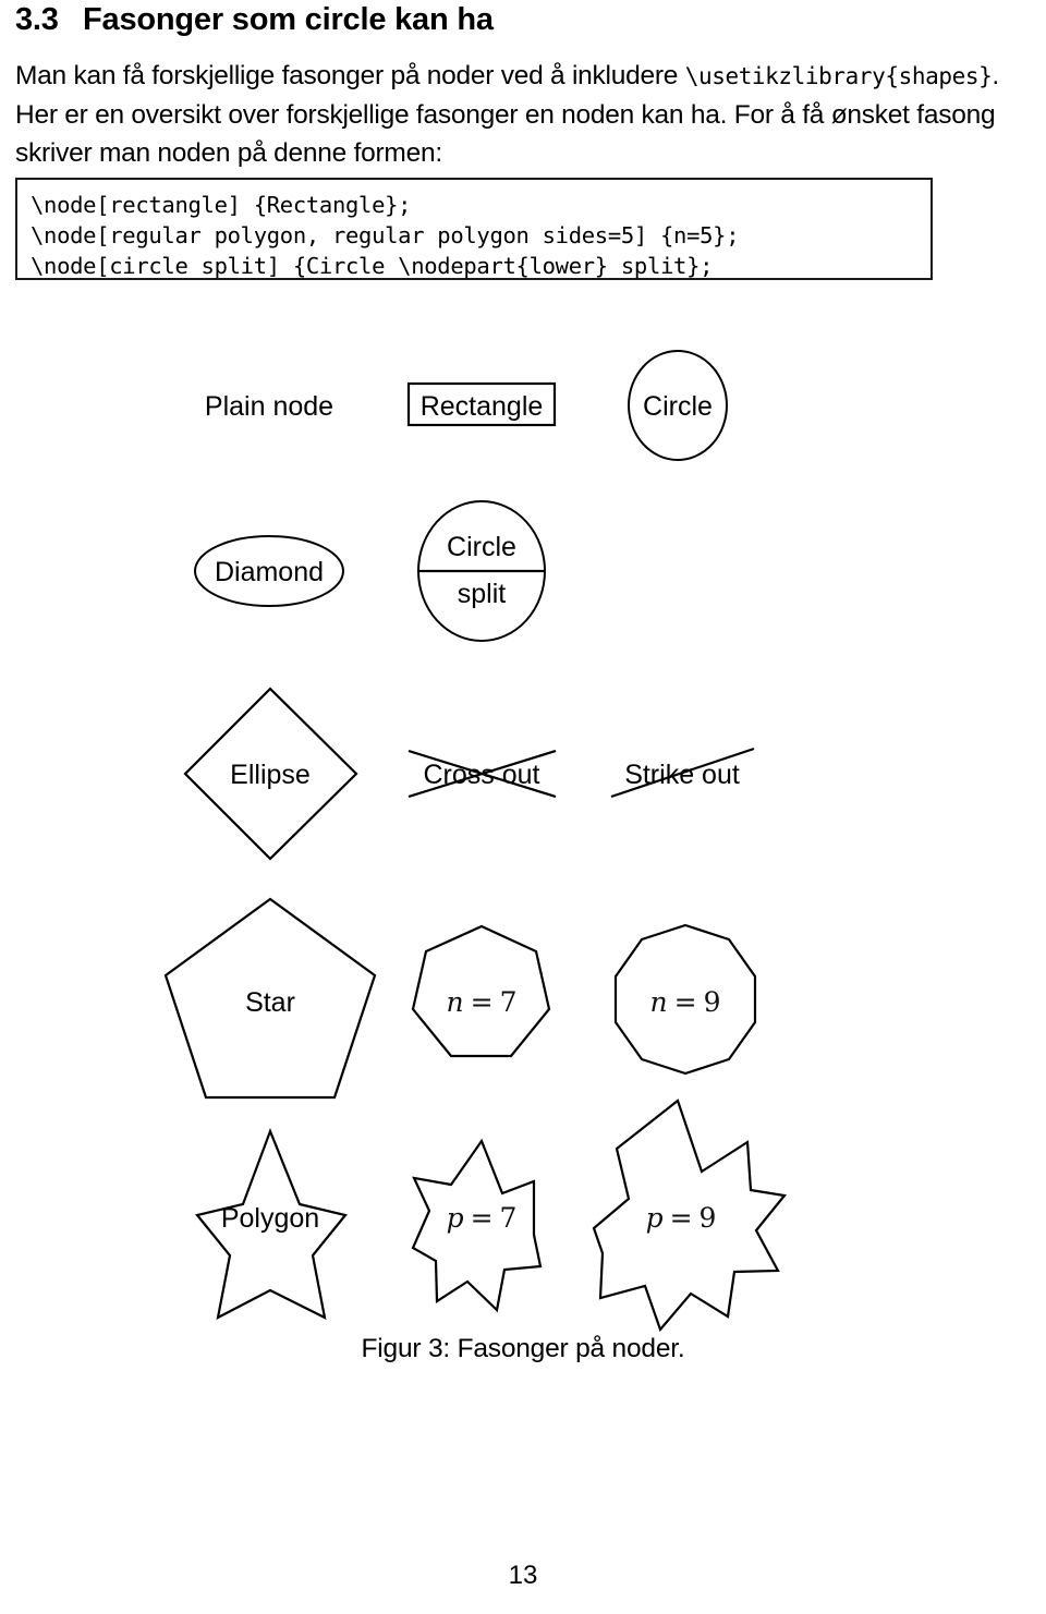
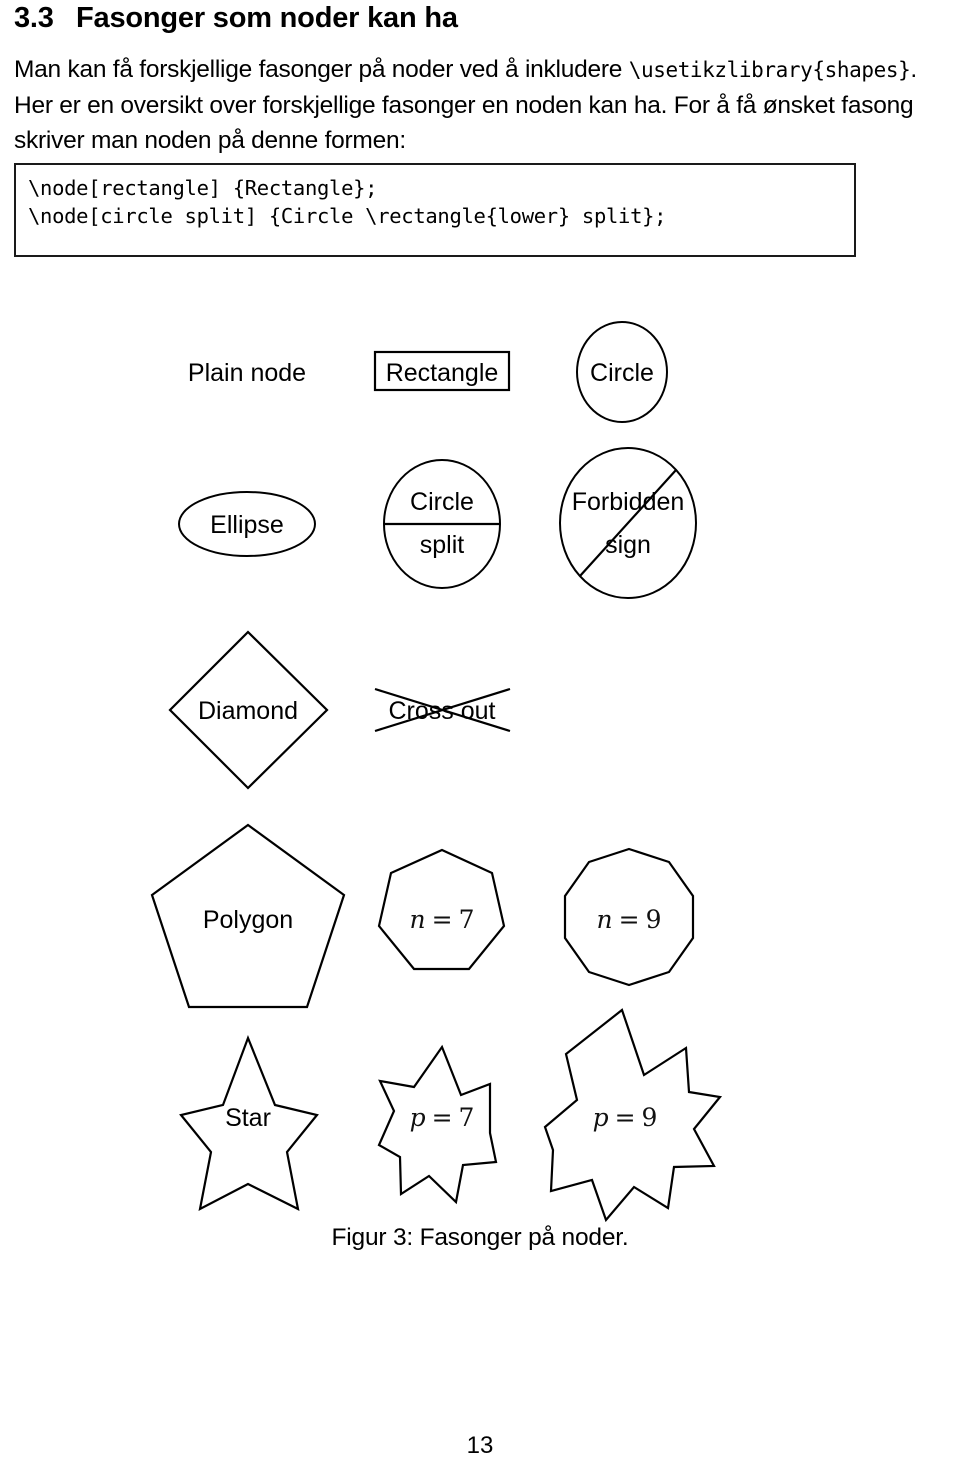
- 3.3 Fasonger som circle kan ha
+ 3.3 Fasonger som noder kan ha
  Man kan få forskjellige fasonger på noder ved å inkludere \usetikzlibrary{shapes}. Her er en oversikt over forskjellige fasonger en noden kan ha. For å få ønsket fasong skriver man noden på denne formen:
  \node[rectangle] {Rectangle};
- \node[regular polygon, regular polygon sides=5] {n=5};
- \node[circle split] {Circle \nodepart{lower} split};
+ \node[circle split] {Circle \rectangle{lower} split};
  Plain node
  Rectangle
  Circle
- Diamond
+ Ellipse
  Circle
  split
+ Forbidden
+ sign
- Ellipse
+ Diamond
  Cros out
- Strike out
- Star
+ Polygon
  n = 7
  n = 9
- Polygon
+ Star
  p = 7
  p = 9
  Figur 3: Fasonger på noder.
  13
